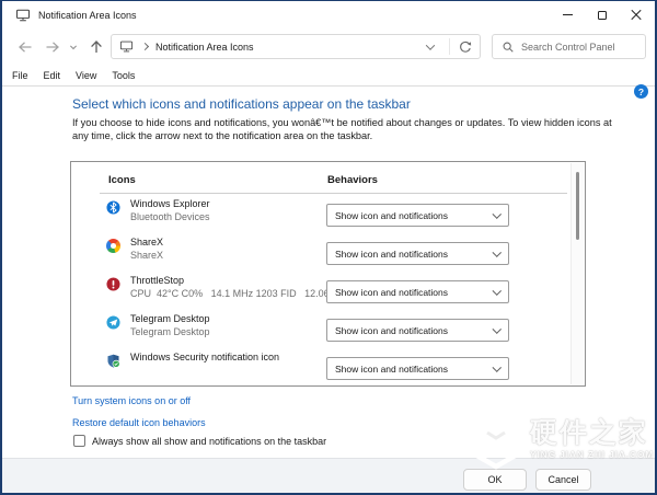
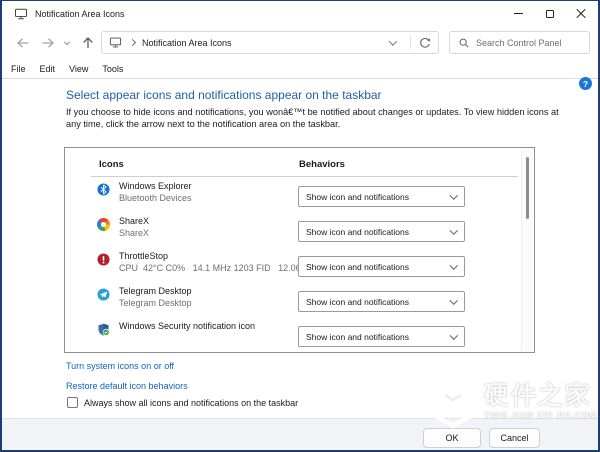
  Notification Area Icons
  Notification Area Icons
  Search Control Panel
  File
  Edit
  View
  Tools
  ?
- Select which icons and notifications appear on the taskbar
+ Select appear icons and notifications appear on the taskbar
  If you choose to hide icons and notifications, you wonâ€™t be notified about changes or updates. To view hidden icons at any time, click the arrow next to the notification area on the taskbar.
  Icons
  Behaviors
  Windows Explorer
  Bluetooth Devices
  Show icon and notifications
  ShareX
  ShareX
  Show icon and notifications
  ThrottleStop
  CPU 42°C C0% 14.1 MHz 1203 FID 12.0
  Show icon and notifications
  Telegram Desktop
  Telegram Desktop
  Show icon and notifications
  Windows Security notification icon
  Show icon and notifications
  Turn system icons on or off
  Restore default icon behaviors
- Always show all show and notifications on the taskbar
+ Always show all icons and notifications on the taskbar
  OK
  Cancel
  硬件之家
  YING JIAN ZHI JIA.COM
